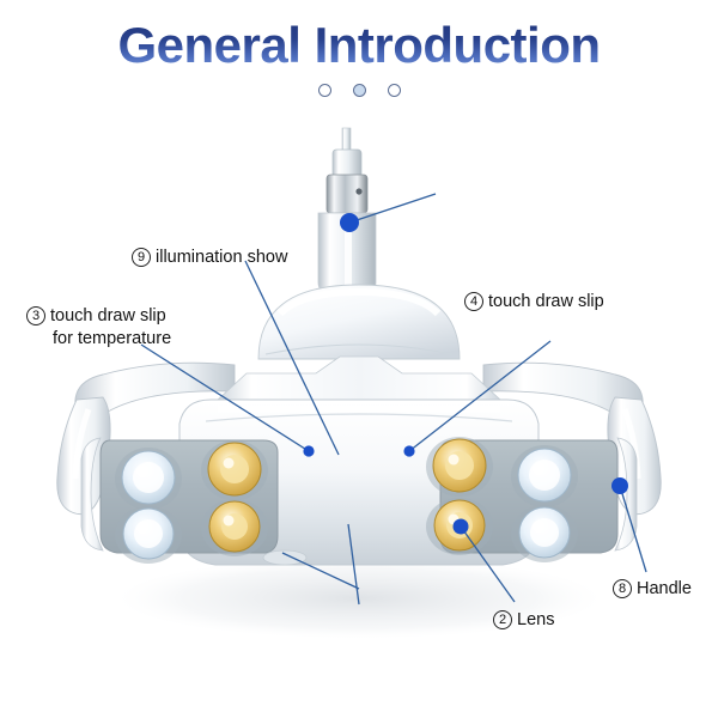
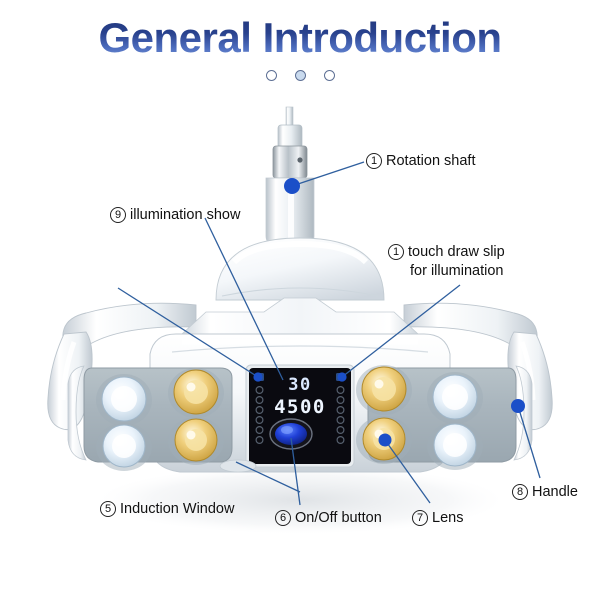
  General Introduction
+ 30
+ 4500
+ 1 Rotation shaft
  9 illumination show
- 3 touch draw slip
- for temperature
- 4 touch draw slip
+ 1 touch draw slip
+ for illumination
+ 5 Induction Window
+ 6 On/Off button
- 2 Lens
+ 7 Lens
  8 Handle
